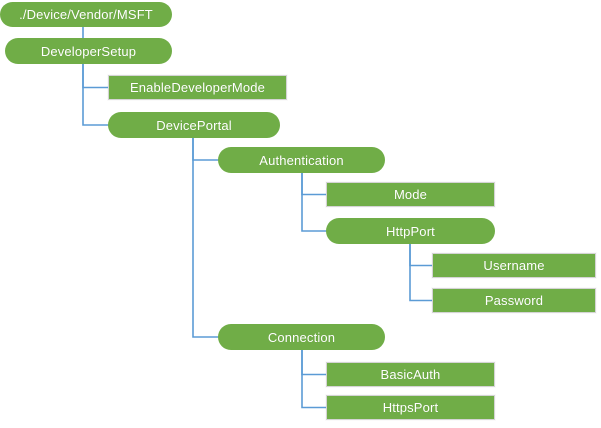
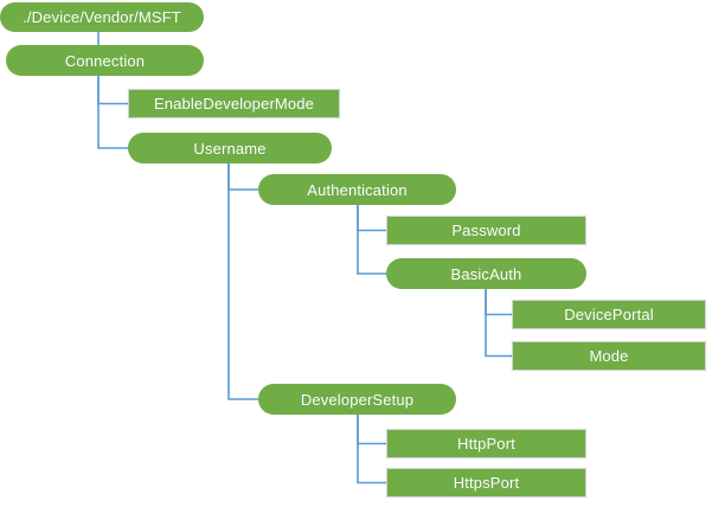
  ./Device/Vendor/MSFT
- DeveloperSetup
+ Connection
  EnableDeveloperMode
- DevicePortal
+ Username
  Authentication
- Mode
+ Password
- HttpPort
+ BasicAuth
- Username
+ DevicePortal
- Password
+ Mode
- Connection
+ DeveloperSetup
- BasicAuth
+ HttpPort
  HttpsPort
